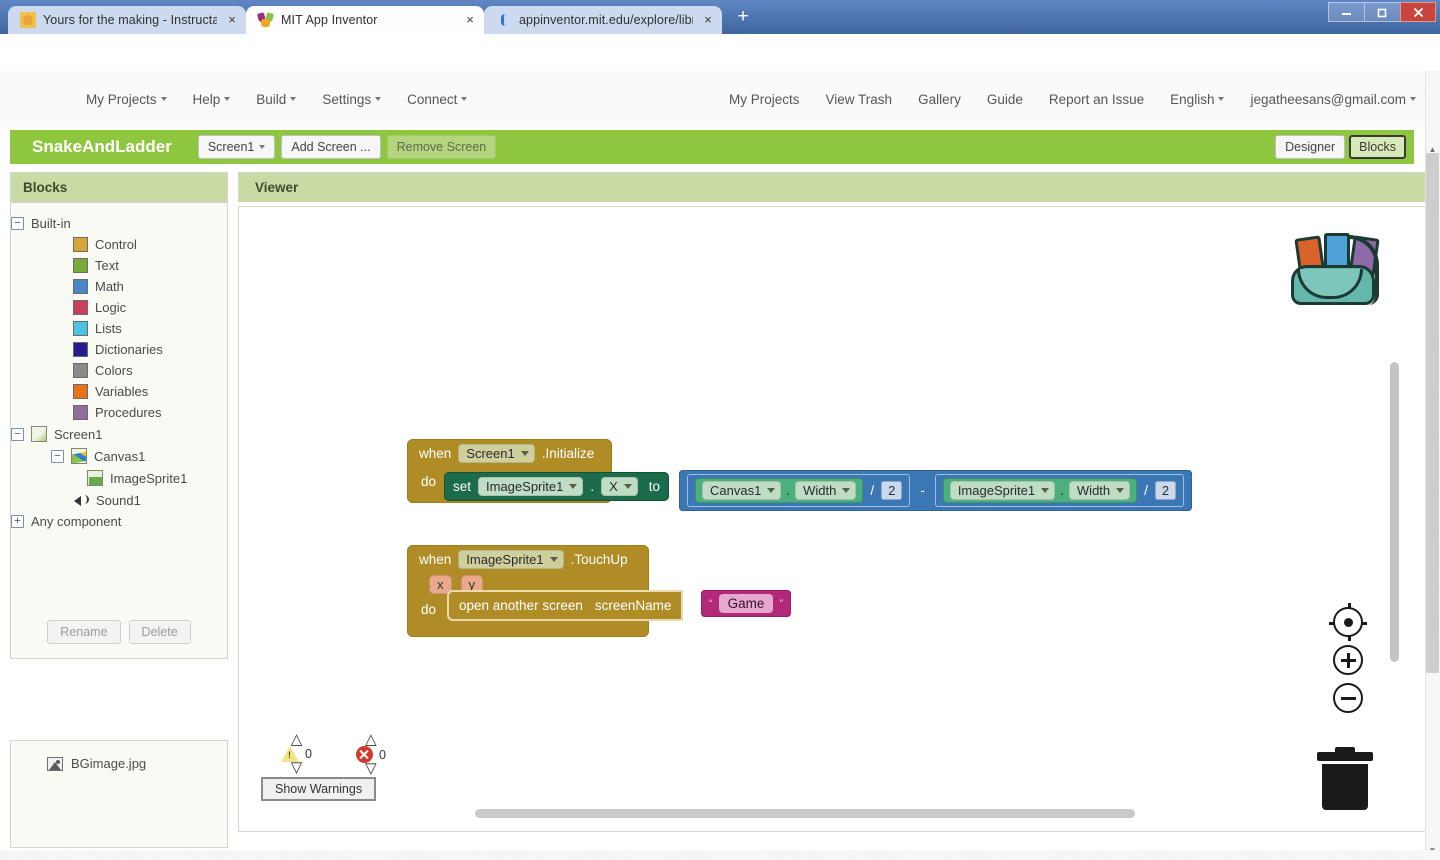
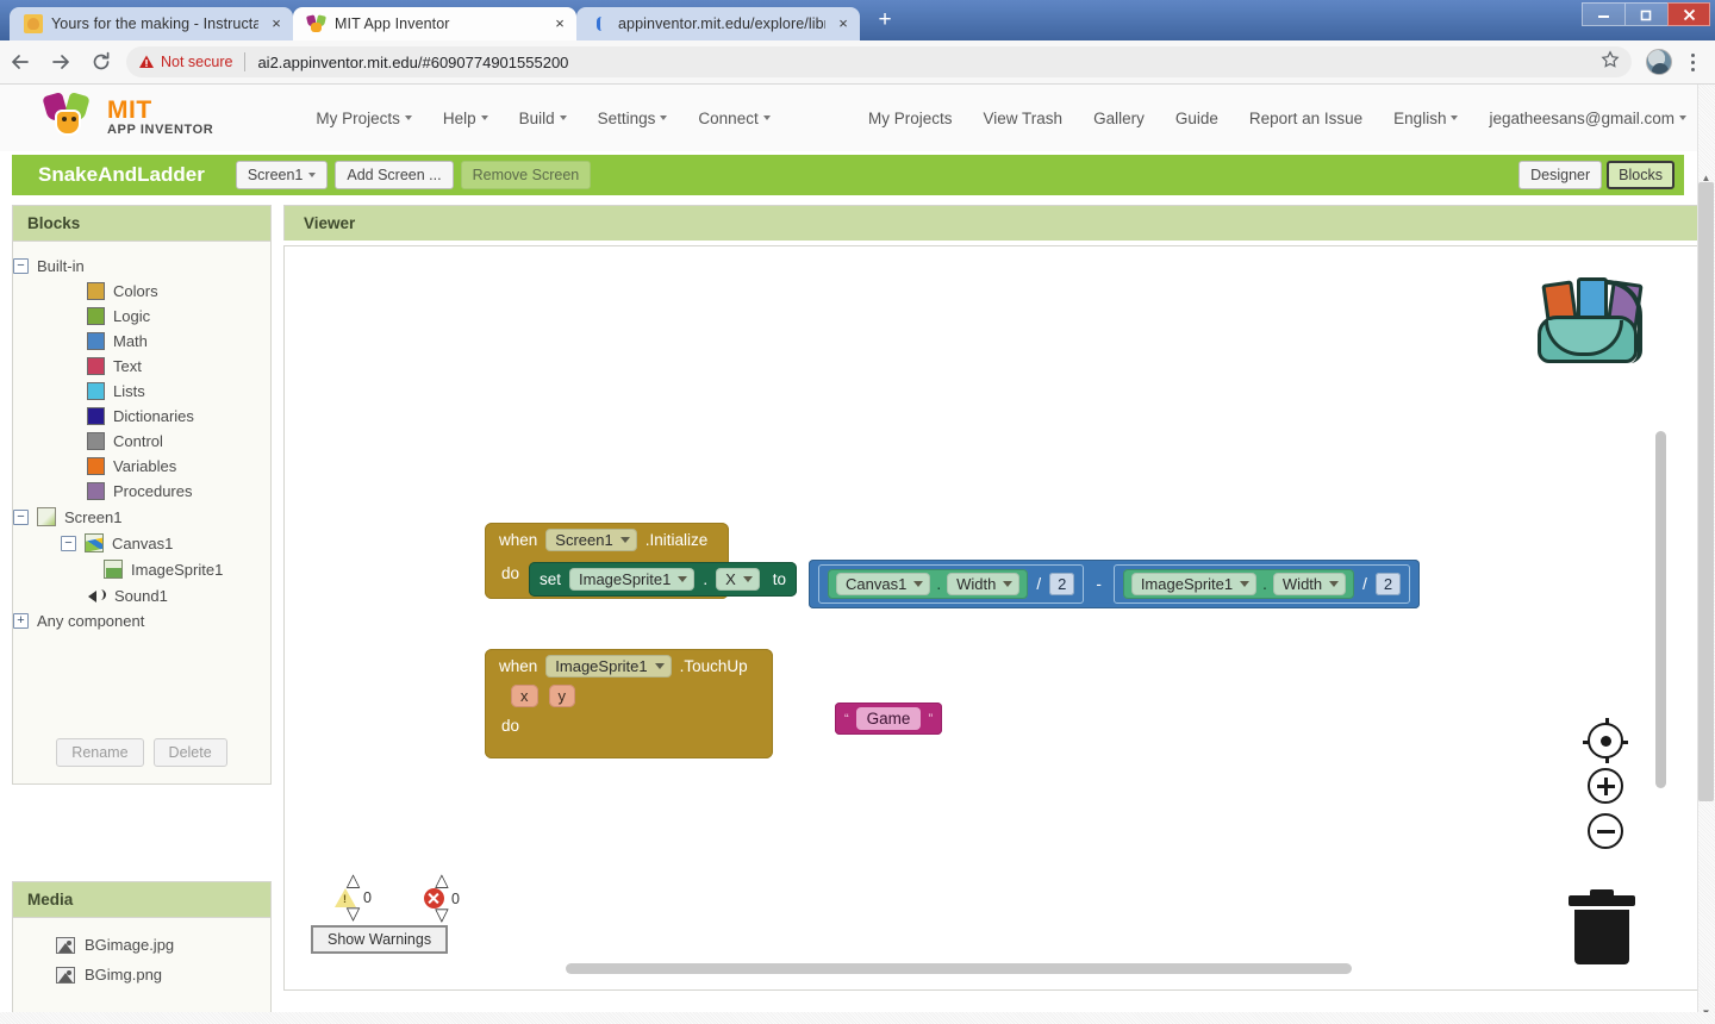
  Yours for the making - Instructa
  ×
  MIT App Inventor
  ×
  appinventor.mit.edu/explore/lib
  ×
  +
+ Not secure
+ ai2.appinventor.mit.edu/#6090774901555200
+ MIT
+ APP INVENTOR
  My Projects
  Help
  Build
  Settings
  Connect
  My Projects
  View Trash
  Gallery
  Guide
  Report an Issue
  English
  jegatheesans@gmail.com
  SnakeAndLadder
  Screen1
  Add Screen ...
  Remove Screen
  Designer
  Blocks
  Blocks
  −
  Built-in
- Control
+ Colors
- Text
+ Logic
  Math
- Logic
+ Text
  Lists
  Dictionaries
- Colors
+ Control
  Variables
  Procedures
  −
  Screen1
  −
  Canvas1
  ImageSprite1
  Sound1
  +
  Any component
  Rename
  Delete
+ Media
  BGimage.jpg
+ BGimg.png
  Viewer
  when
  Screen1
  .Initialize
  do
  set
  ImageSprite1
  .
  X
  to
  Canvas1
  .
  Width
  /
  2
  -
  ImageSprite1
  .
  Width
  /
  2
  when
  ImageSprite1
  .TouchUp
  x
  y
  do
- open another screen
- screenName
  “
  Game
  ”
  △
  0
  ▽
  △
  0
  ▽
  Show Warnings
  ▲
